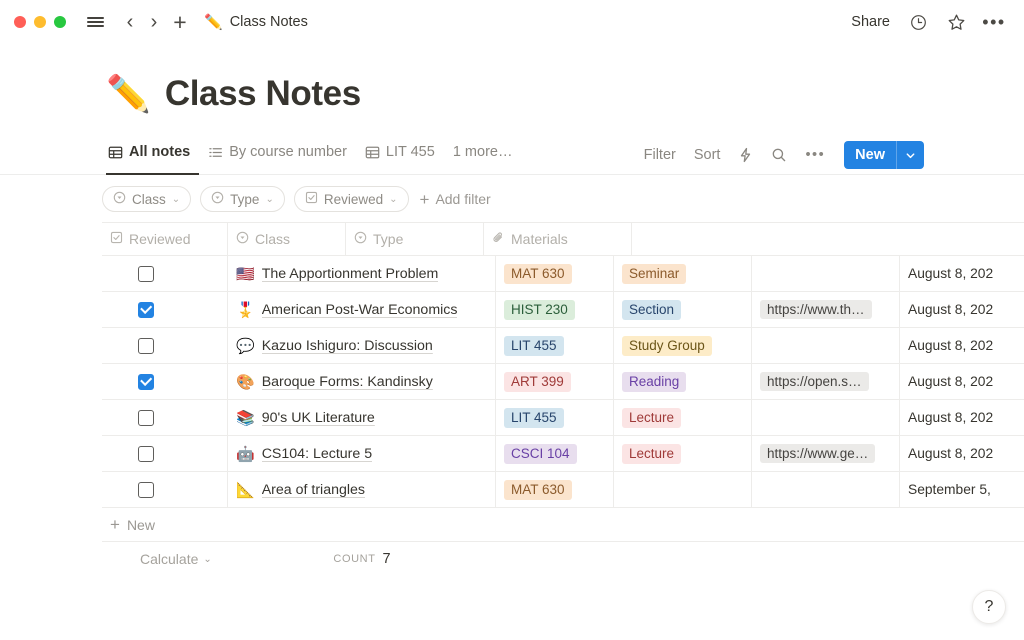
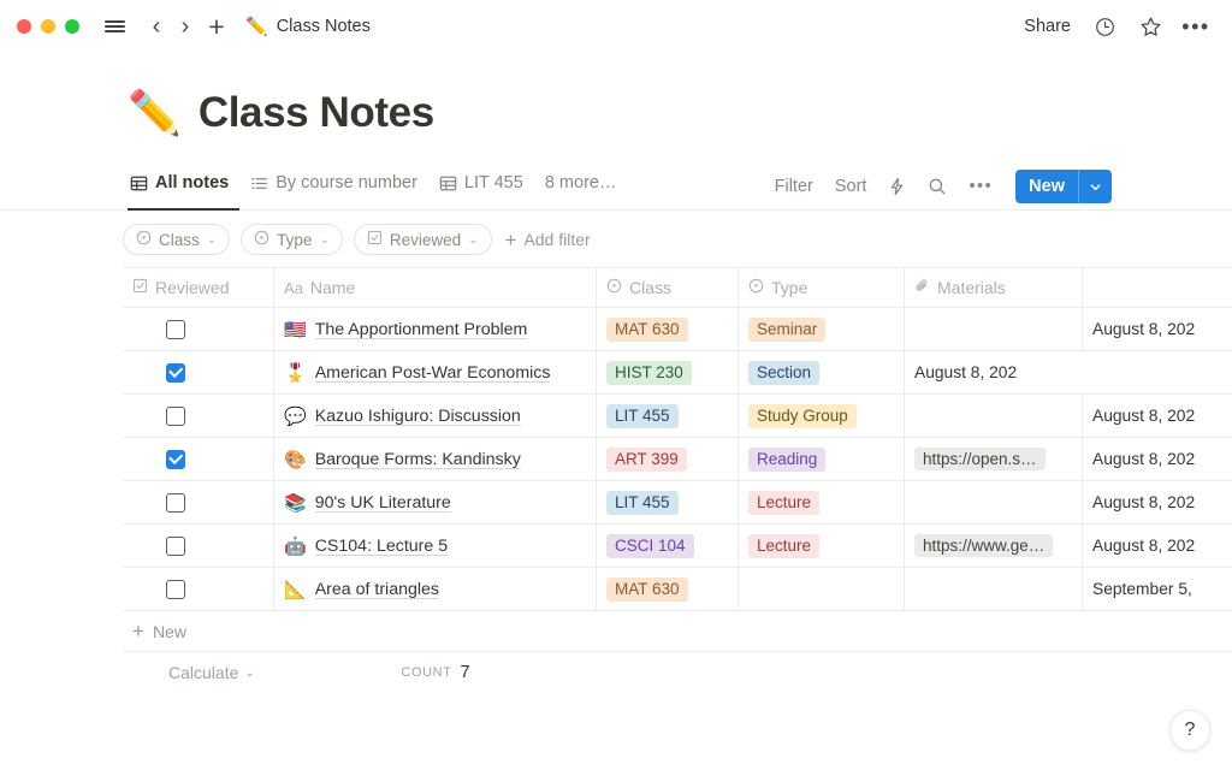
  ‹
  ›
  +
  ✏️
  Class Notes
  Share
  •••
  ✏️
  Class Notes
  All notes
  By course number
  LIT 455
- 1 more…
+ 8 more…
  Filter
  Sort
  •••
  New
  Class
  ⌄
  Type
  ⌄
  Reviewed
  ⌄
  +
  Add filter
  Reviewed
+ Aa
+ Name
  Class
  Type
  Materials
  🇺🇸
  The Apportionment Problem
  MAT 630
  Seminar
  August 8, 202
  🎖️
  American Post-War Economics
  HIST 230
  Section
- https://www.th…
  August 8, 202
  💬
  Kazuo Ishiguro: Discussion
  LIT 455
  Study Group
  August 8, 202
  🎨
  Baroque Forms: Kandinsky
  ART 399
  Reading
  https://open.s…
  August 8, 202
  📚
  90's UK Literature
  LIT 455
  Lecture
  August 8, 202
  🤖
  CS104: Lecture 5
  CSCI 104
  Lecture
  https://www.ge…
  August 8, 202
  📐
  Area of triangles
  MAT 630
  September 5,
  +
  New
  Calculate
  ⌄
  COUNT
  7
  ?
